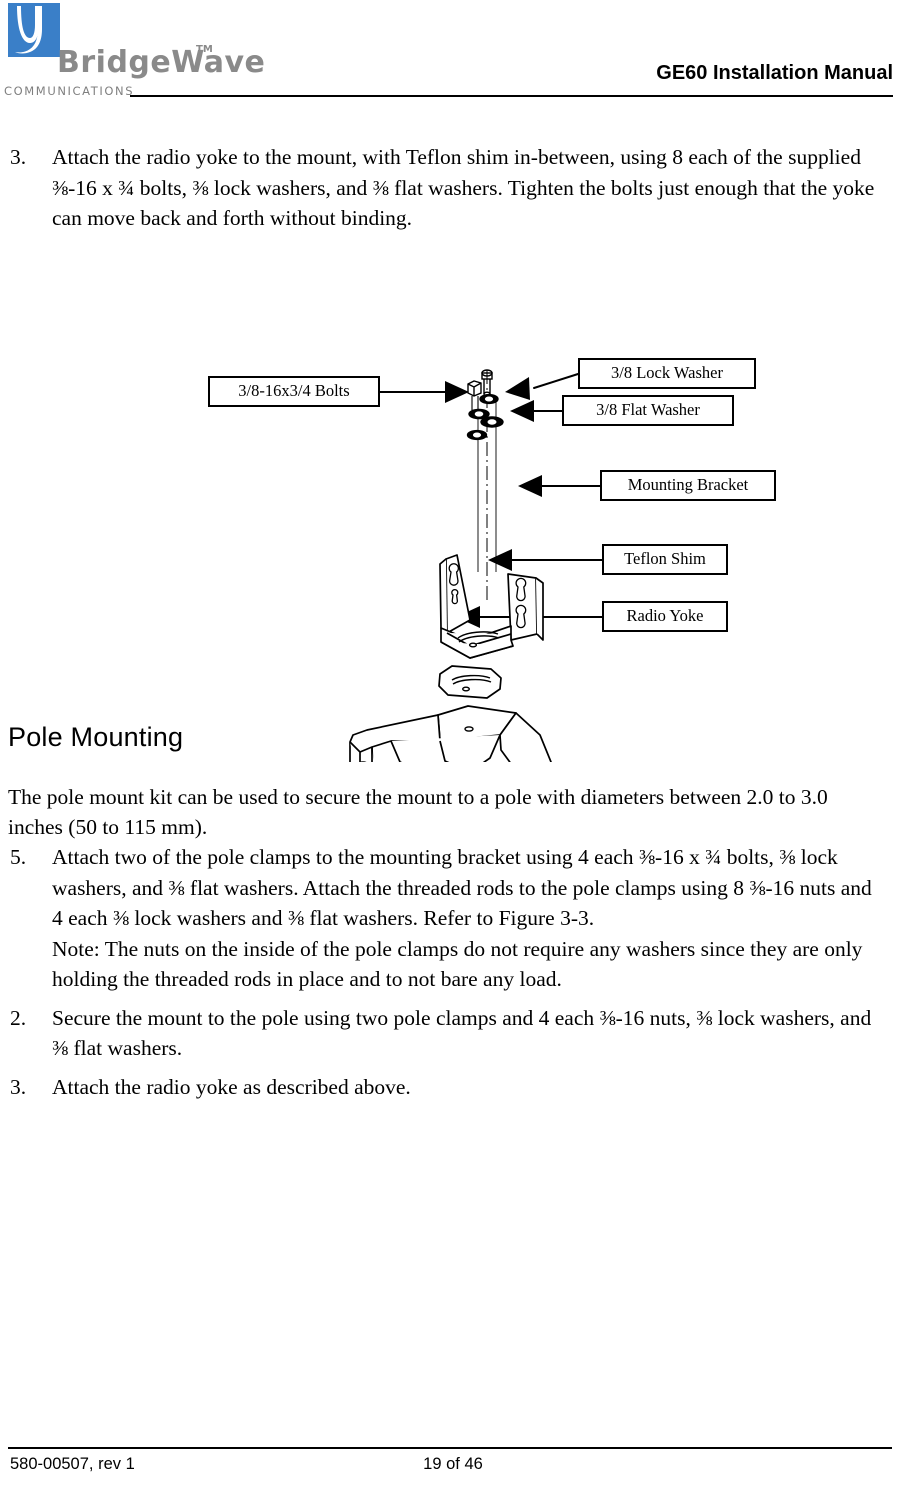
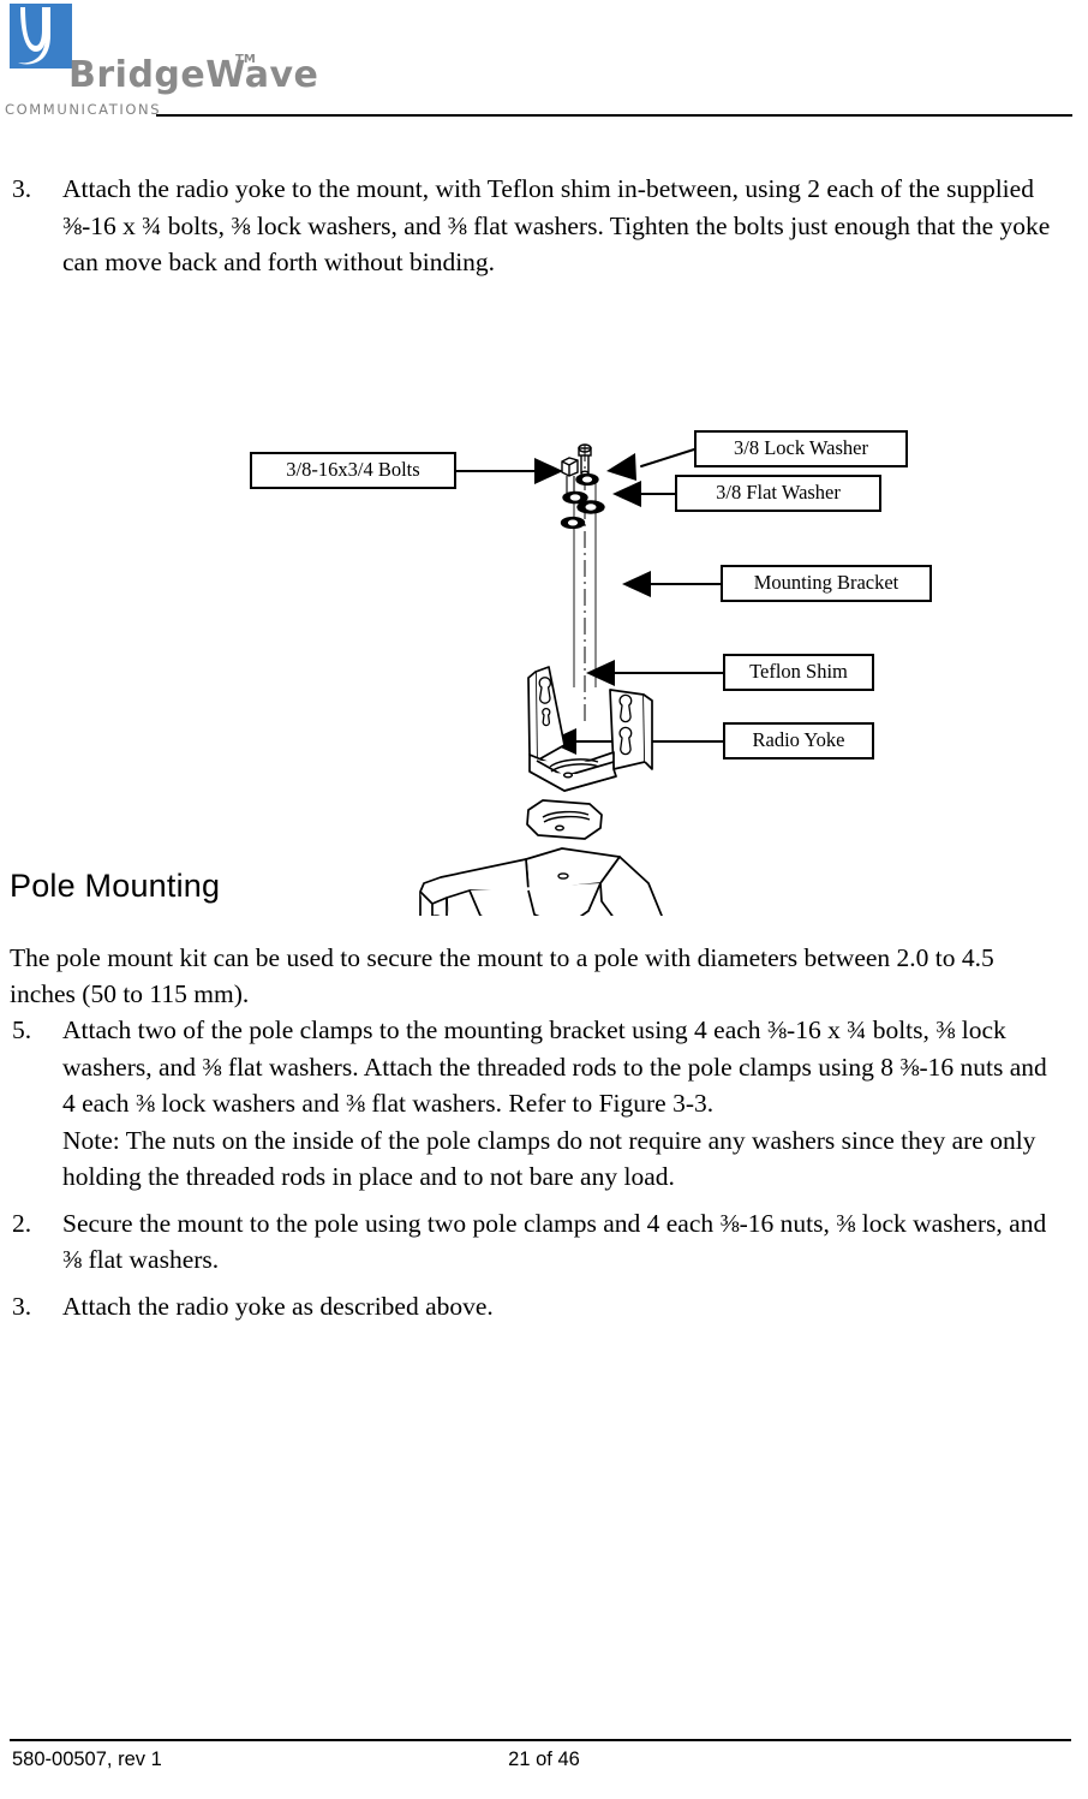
  BridgeWave
  TM
  COMMUNICATIONS
- GE60 Installation Manual
  3.
- Attach the radio yoke to the mount, with Teflon shim in-between, using 8 each of the supplied ⅜-16 x ¾ bolts, ⅜ lock washers, and ⅜ flat washers. Tighten the bolts just enough that the yoke can move back and forth without binding.
+ Attach the radio yoke to the mount, with Teflon shim in-between, using 2 each of the supplied ⅜-16 x ¾ bolts, ⅜ lock washers, and ⅜ flat washers. Tighten the bolts just enough that the yoke can move back and forth without binding.
  3/8-16x3/4 Bolts
  3/8 Lock Washer
  3/8 Flat Washer
  Mounting Bracket
  Teflon Shim
  Radio Yoke
  Pole Mounting
- The pole mount kit can be used to secure the mount to a pole with diameters between 2.0 to 3.0 inches (50 to 115 mm).
+ The pole mount kit can be used to secure the mount to a pole with diameters between 2.0 to 4.5 inches (50 to 115 mm).
  5.
  Attach two of the pole clamps to the mounting bracket using 4 each ⅜-16 x ¾ bolts, ⅜ lock washers, and ⅜ flat washers. Attach the threaded rods to the pole clamps using 8 ⅜-16 nuts and 4 each ⅜ lock washers and ⅜ flat washers. Refer to Figure 3-3.
  Note: The nuts on the inside of the pole clamps do not require any washers since they are only holding the threaded rods in place and to not bare any load.
  2.
  Secure the mount to the pole using two pole clamps and 4 each ⅜-16 nuts, ⅜ lock washers, and ⅜ flat washers.
  3.
  Attach the radio yoke as described above.
  580-00507, rev 1
- 19 of 46
+ 21 of 46
